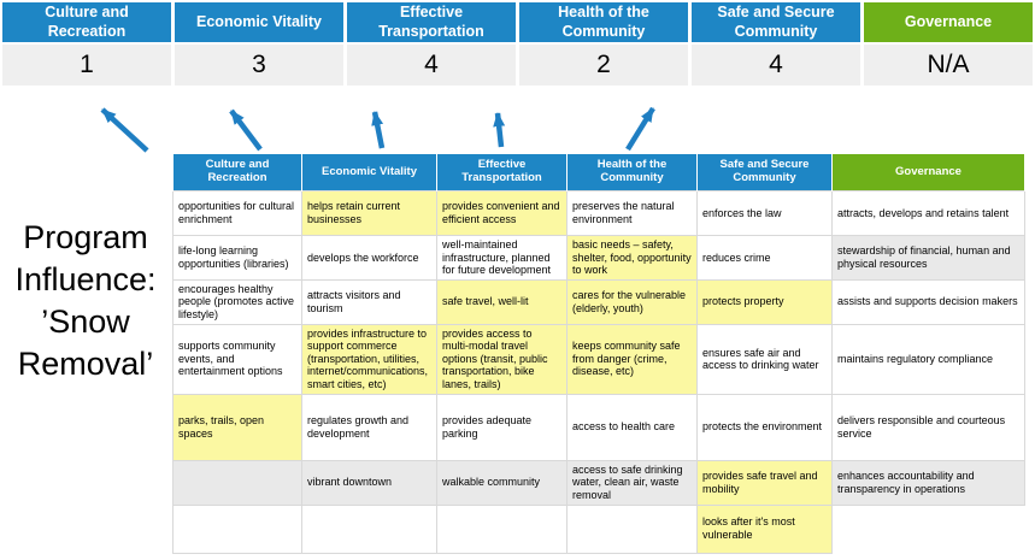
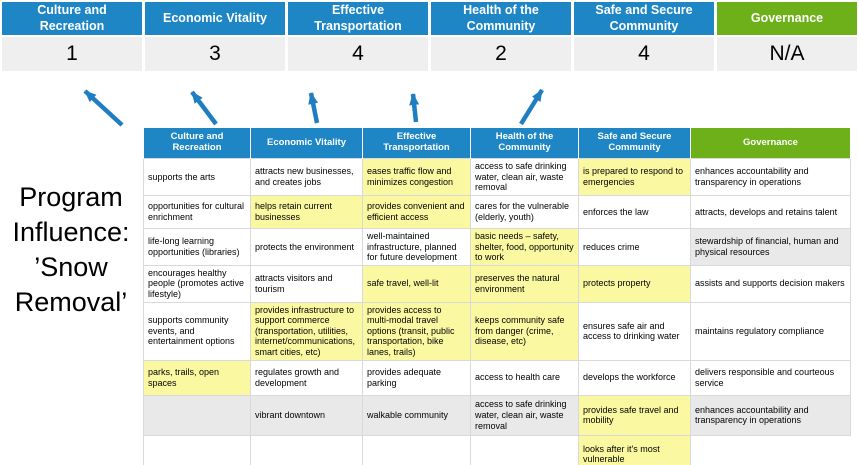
  Culture and Recreation
  Economic Vitality
  Effective Transportation
  Health of the Community
  Safe and Secure Community
  Governance
  1
  3
  4
  2
  4
  N/A
  Program
  Influence:
  ’Snow
  Removal’
  Culture and Recreation	Economic Vitality	Effective Transportation	Health of the Community	Safe and Secure Community	Governance
+ supports the arts	attracts new businesses, and creates jobs	eases traffic flow and minimizes congestion	access to safe drinking water, clean air, waste removal	is prepared to respond to emergencies	enhances accountability and transparency in operations
- opportunities for cultural enrichment	helps retain current businesses	provides convenient and efficient access	preserves the natural environment	enforces the law	attracts, develops and retains talent
+ opportunities for cultural enrichment	helps retain current businesses	provides convenient and efficient access	cares for the vulnerable (elderly, youth)	enforces the law	attracts, develops and retains talent
- life-long learning opportunities (libraries)	develops the workforce	well-maintained infrastructure, planned for future development	basic needs – safety, shelter, food, opportunity to work	reduces crime	stewardship of financial, human and physical resources
+ life-long learning opportunities (libraries)	protects the environment	well-maintained infrastructure, planned for future development	basic needs – safety, shelter, food, opportunity to work	reduces crime	stewardship of financial, human and physical resources
- encourages healthy people (promotes active lifestyle)	attracts visitors and tourism	safe travel, well-lit	cares for the vulnerable (elderly, youth)	protects property	assists and supports decision makers
+ encourages healthy people (promotes active lifestyle)	attracts visitors and tourism	safe travel, well-lit	preserves the natural environment	protects property	assists and supports decision makers
  supports community events, and entertainment options	provides infrastructure to support commerce (transportation, utilities, internet/communications, smart cities, etc)	provides access to multi-modal travel options (transit, public transportation, bike lanes, trails)	keeps community safe from danger (crime, disease, etc)	ensures safe air and access to drinking water	maintains regulatory compliance
- parks, trails, open spaces	regulates growth and development	provides adequate parking	access to health care	protects the environment	delivers responsible and courteous service
+ parks, trails, open spaces	regulates growth and development	provides adequate parking	access to health care	develops the workforce	delivers responsible and courteous service
  	vibrant downtown	walkable community	access to safe drinking water, clean air, waste removal	provides safe travel and mobility	enhances accountability and transparency in operations
  				looks after it's most vulnerable
